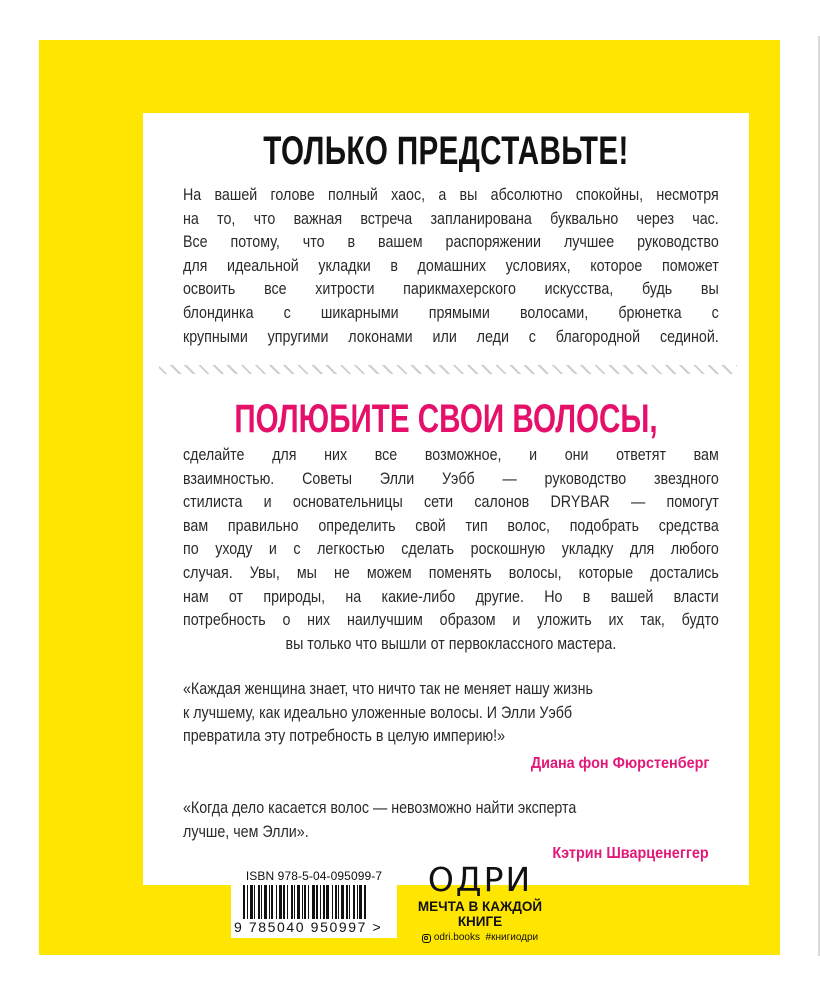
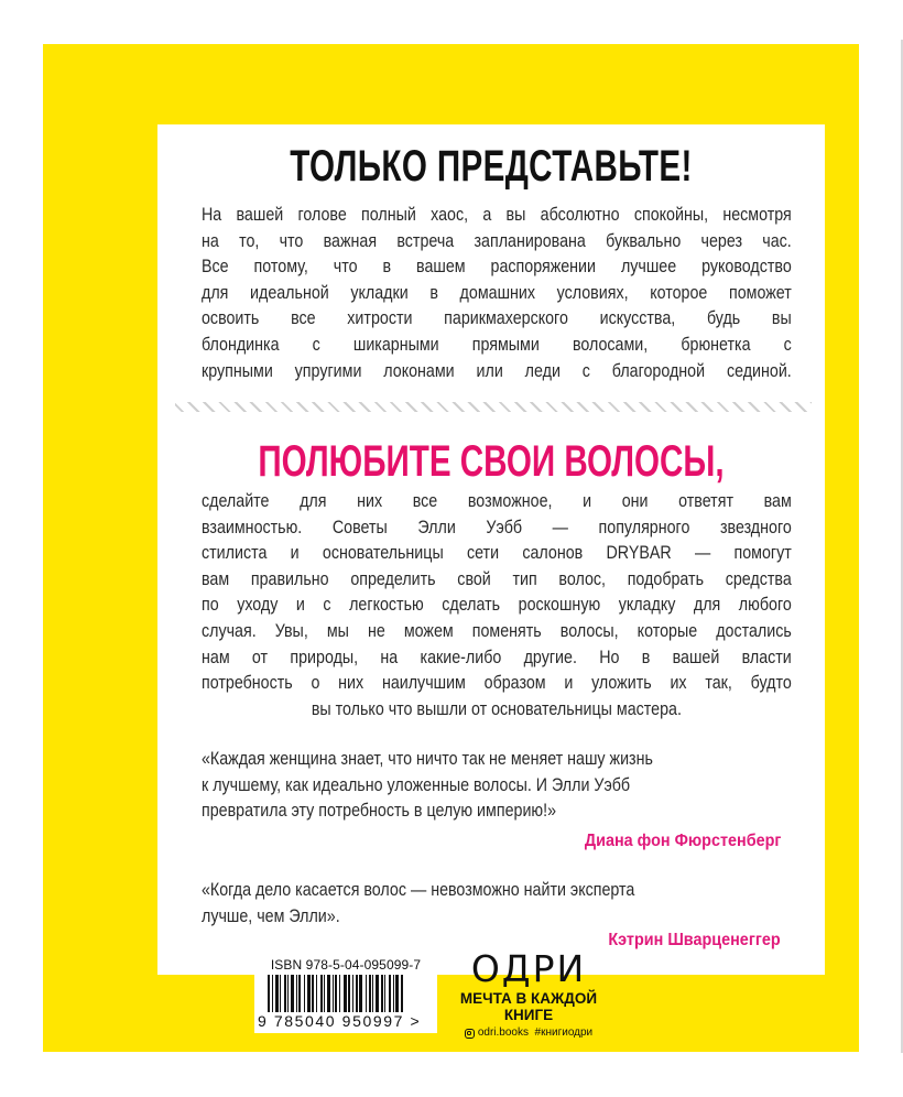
  ТОЛЬКО ПРЕДСТАВЬТЕ!
  На вашей голове полный хаос, а вы абсолютно спокойны, несмотря
  на то, что важная встреча запланирована буквально через час.
  Все потому, что в вашем распоряжении лучшее руководство
  для идеальной укладки в домашних условиях, которое поможет
  освоить все хитрости парикмахерского искусства, будь вы
  блондинка с шикарными прямыми волосами, брюнетка с
  крупными упругими локонами или леди с благородной сединой.
  ПОЛЮБИТЕ СВОИ ВОЛОСЫ,
  сделайте для них все возможное, и они ответят вам
- взаимностью. Советы Элли Уэбб — руководство звездного
+ взаимностью. Советы Элли Уэбб — популярного звездного
  стилиста и основательницы сети салонов DRYBAR — помогут
  вам правильно определить свой тип волос, подобрать средства
  по уходу и с легкостью сделать роскошную укладку для любого
  случая. Увы, мы не можем поменять волосы, которые достались
  нам от природы, на какие-либо другие. Но в вашей власти
  потребность о них наилучшим образом и уложить их так, будто
- вы только что вышли от первоклассного мастера.
+ вы только что вышли от основательницы мастера.
  «Каждая женщина знает, что ничто так не меняет нашу жизнь
  к лучшему, как идеально уложенные волосы. И Элли Уэбб
  превратила эту потребность в целую империю!»
  Диана фон Фюрстенберг
  «Когда дело касается волос — невозможно найти эксперта
  лучше, чем Элли».
  Кэтрин Шварценеггер
  ISBN 978-5-04-095099-7
  9 785040 950997 >
  ОДРИ
  МЕЧТА В КАЖДОЙ
  КНИГЕ
  odri.books #книгиодри
